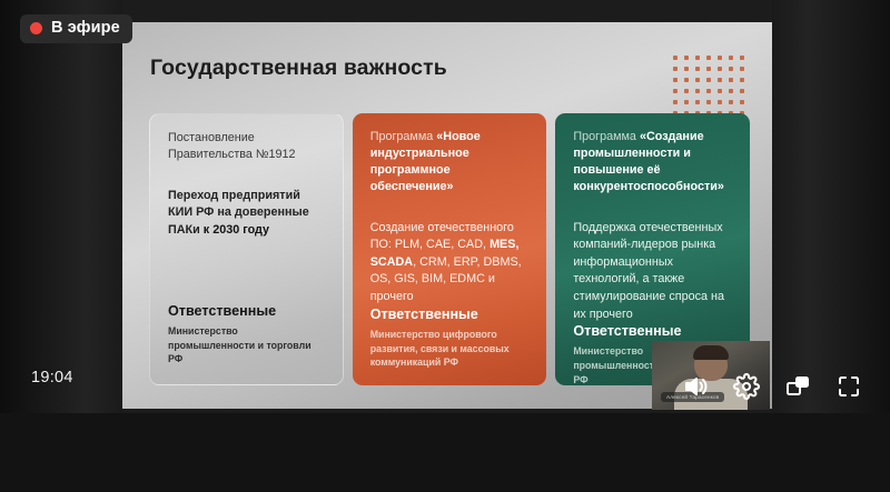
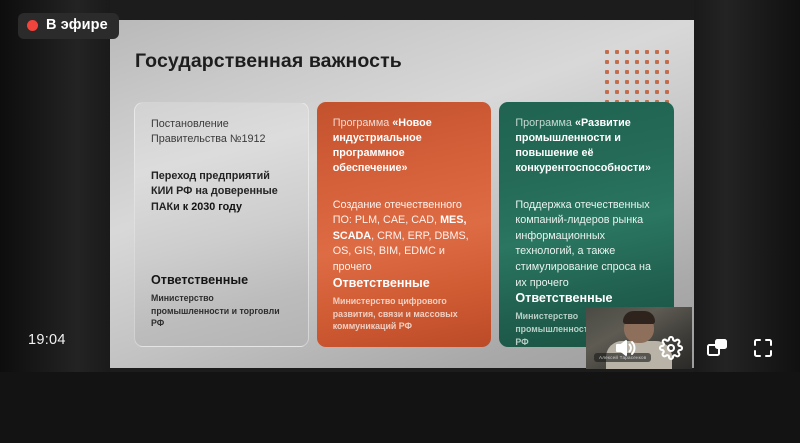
  В эфире
  Государственная важность
  Постановление
  Правительства №1912
  Переход предприятий КИИ РФ на доверенные ПАКи к 2030 году
  Ответственные
  Министерство промышленности и торговли РФ
  Программа «Новое индустриальное программное обеспечение»
  Создание отечественного ПО: PLM, CAE, CAD, MES, SCADA, CRM, ERP, DBMS, OS, GIS, BIM, EDMC и прочего
  Ответственные
  Министерство цифрового развития, связи и массовых коммуникаций РФ
- Программа «Создание промышленности и повышение её конкурентоспособности»
+ Программа «Развитие промышленности и повышение её конкурентоспособности»
  Поддержка отечественных компаний-лидеров рынка информационных технологий, а также стимулирование спроса на их прочего
  Ответственные
  Министерство промышленнос РФ
  19:04
